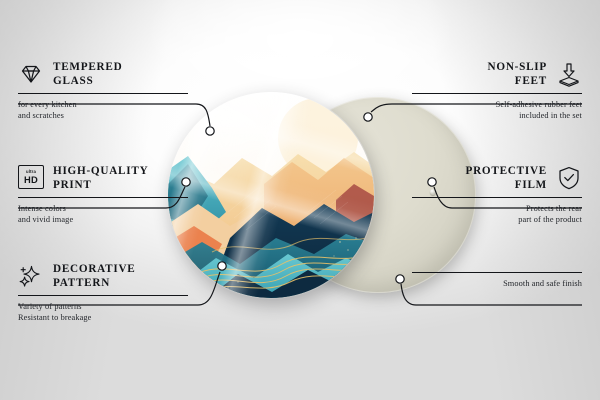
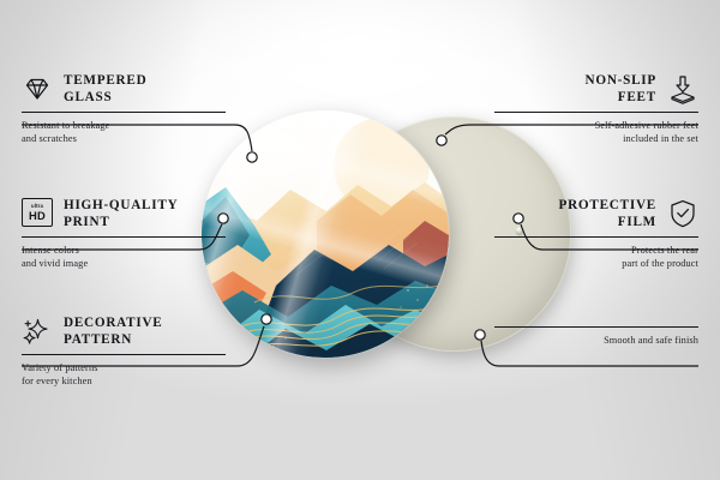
  TEMPERED
  GLASS
- for every kitchen
+ Resistant to breakage
  and scratches
  HD
  HIGH-QUALITY
  PRINT
  Intense colors
  and vivid image
  DECORATIVE
  PATTERN
  Variety of patterns
- Resistant to breakage
+ for every kitchen
  NON-SLIP
  FEET
  Self-adhesive rubber feet
  included in the set
  PROTECTIVE
  FILM
  Protects the rear
  part of the product
  Smooth and safe finish
